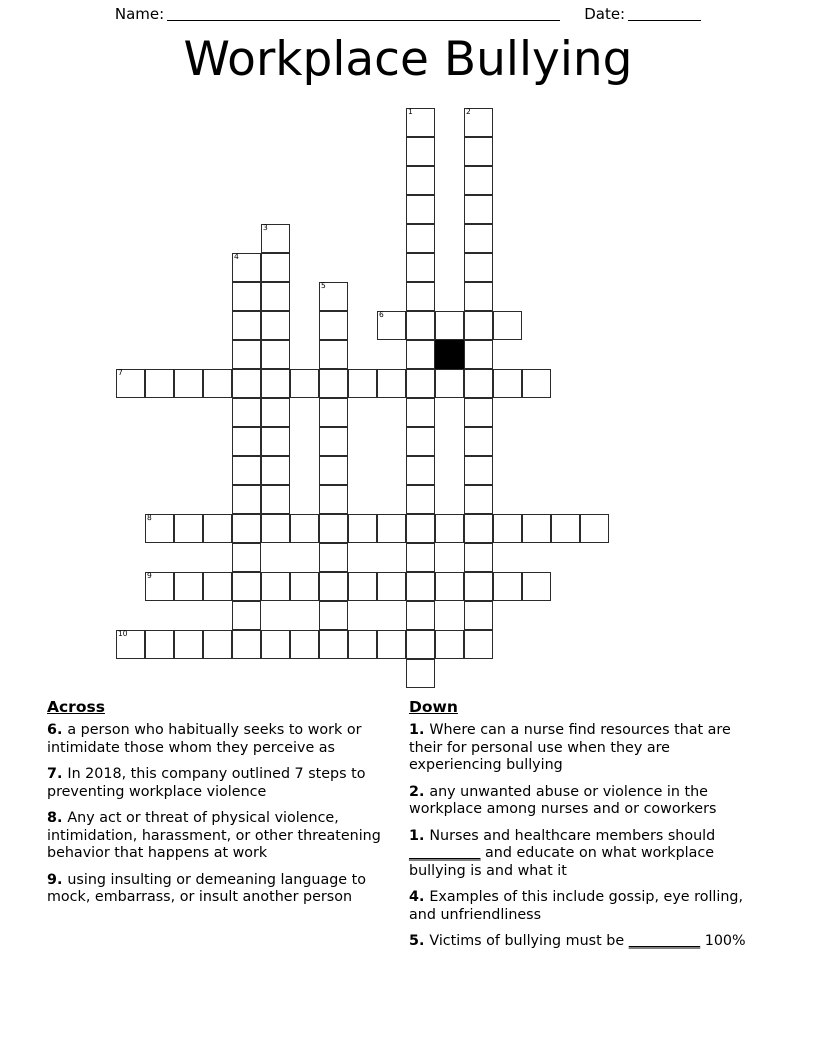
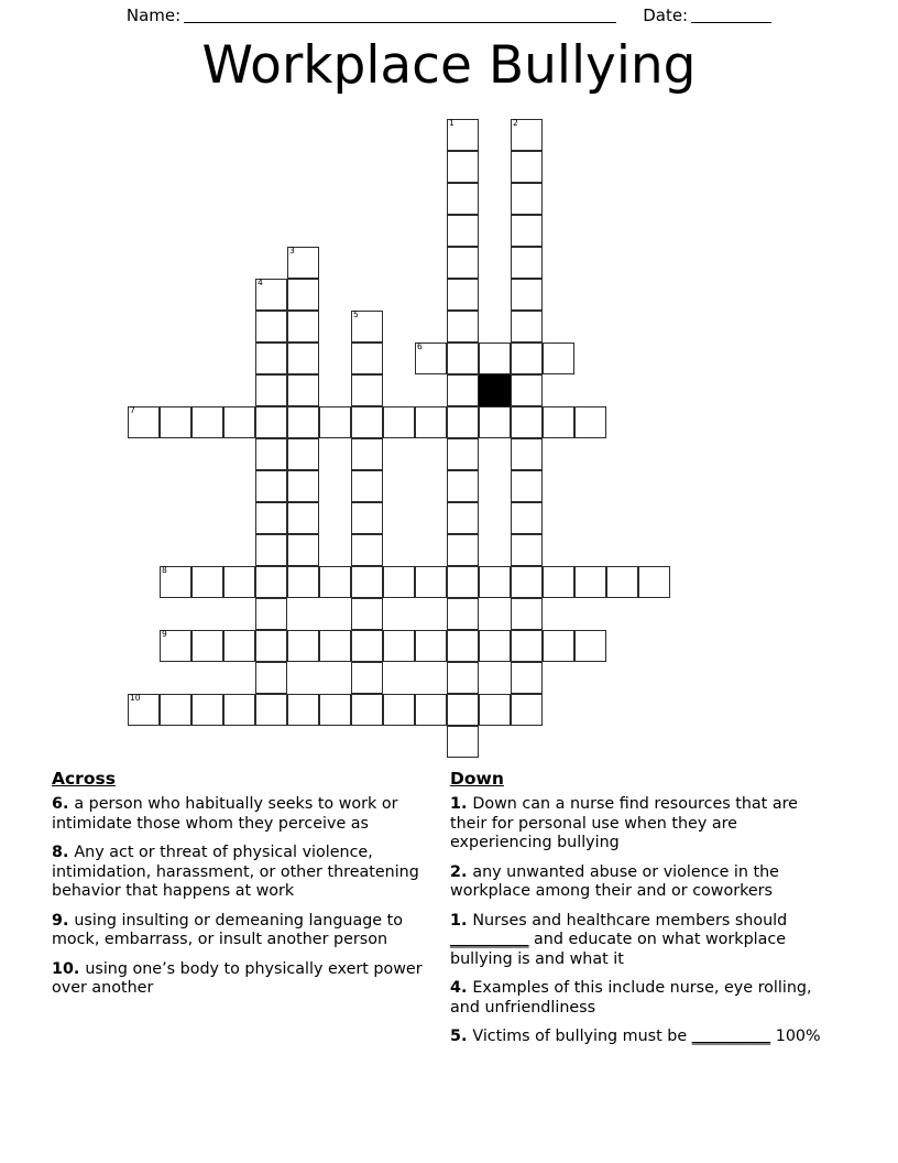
  Name:
  Date:
  Workplace Bullying
  1
  2
  3
  4
  5
  6
  7
  8
  9
  10
  Across
  6. a person who habitually seeks to work or intimidate those whom they perceive as
- 7. In 2018, this company outlined 7 steps to preventing workplace violence
  8. Any act or threat of physical violence, intimidation, harassment, or other threatening behavior that happens at work
  9. using insulting or demeaning language to mock, embarrass, or insult another person
+ 10. using one’s body to physically exert power over another
  Down
- 1. Where can a nurse find resources that are their for personal use when they are experiencing bullying
+ 1. Down can a nurse find resources that are their for personal use when they are experiencing bullying
- 2. any unwanted abuse or violence in the workplace among nurses and or coworkers
+ 2. any unwanted abuse or violence in the workplace among their and or coworkers
  1. Nurses and healthcare members should __________ and educate on what workplace bullying is and what it
- 4. Examples of this include gossip, eye rolling, and unfriendliness
+ 4. Examples of this include nurse, eye rolling, and unfriendliness
  5. Victims of bullying must be __________ 100%
